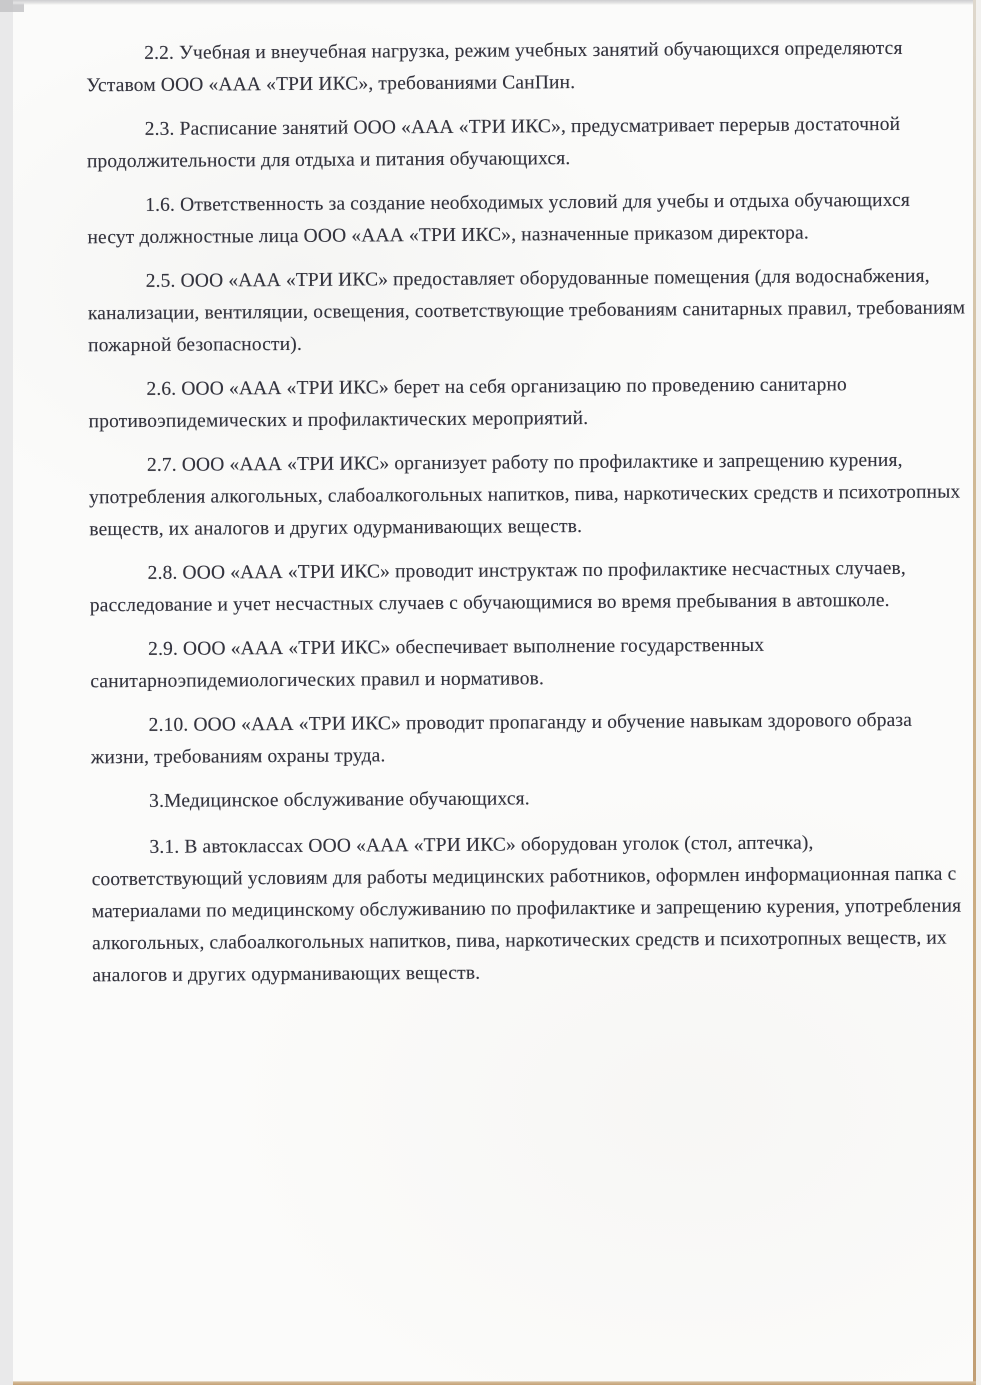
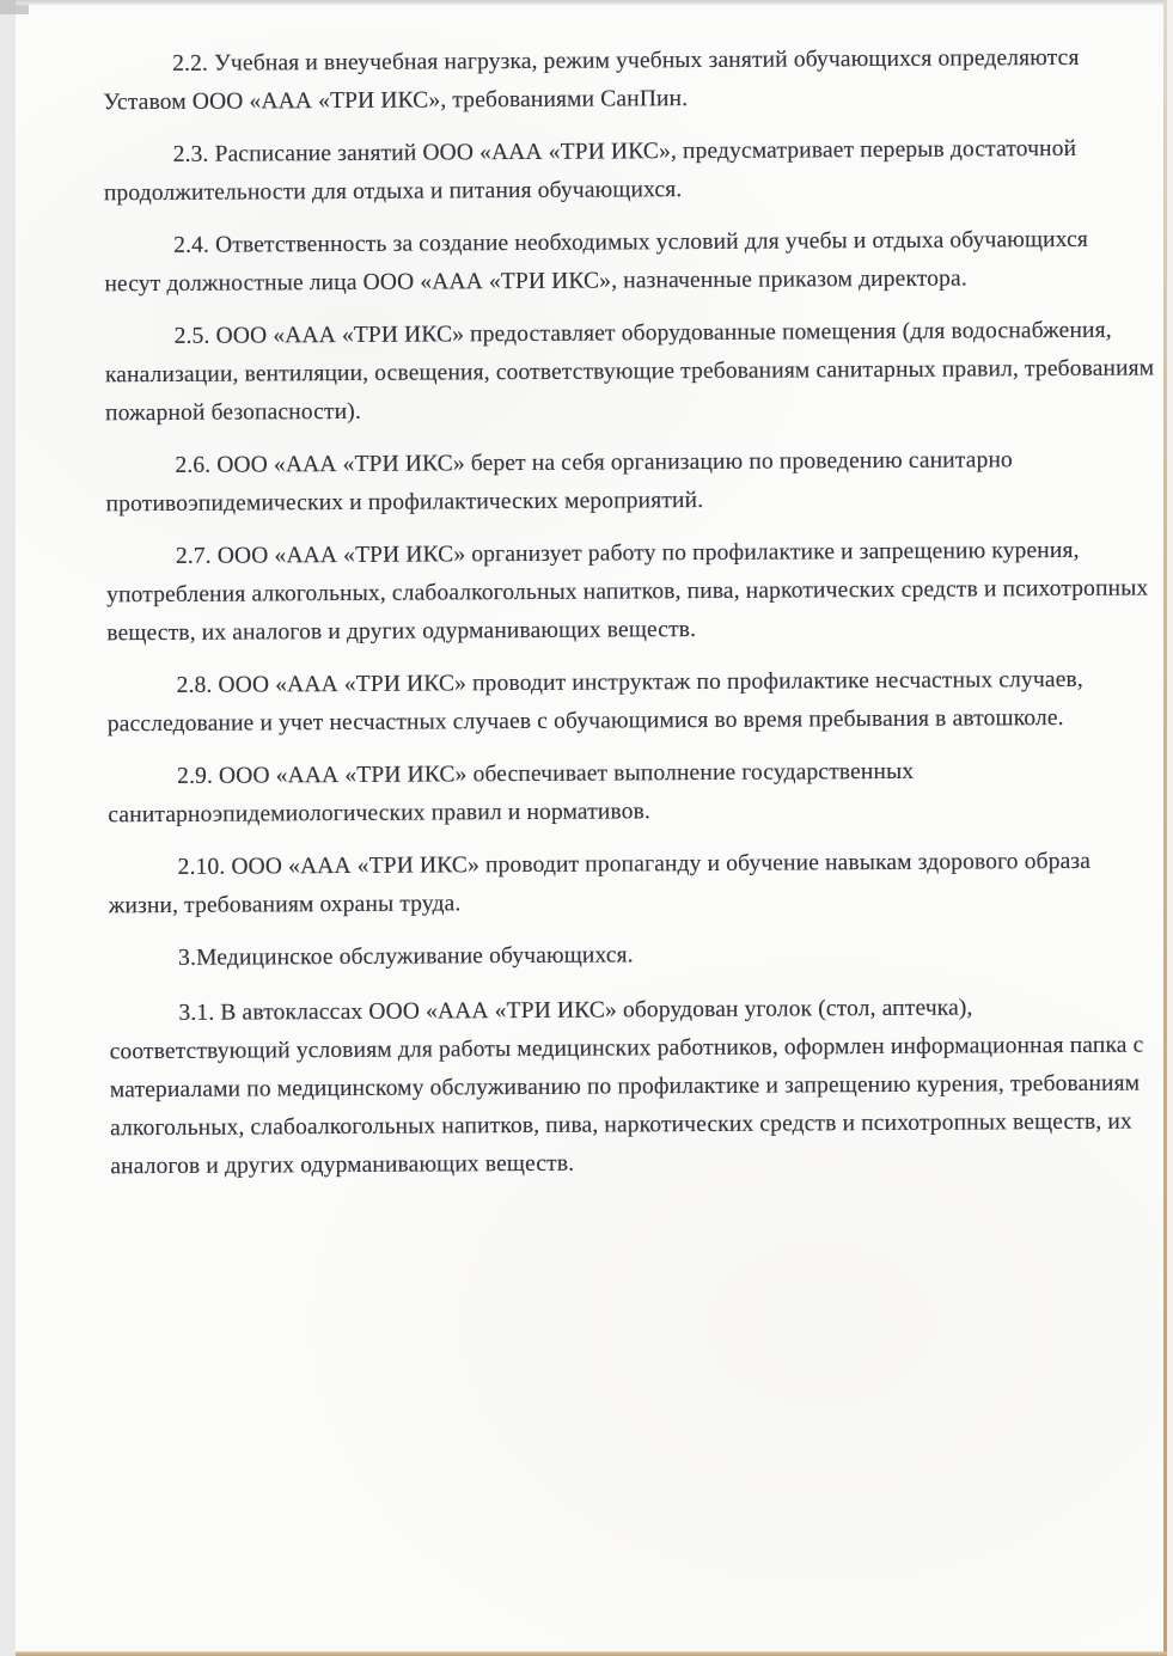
  2.2. Учебная и внеучебная нагрузка, режим учебных занятий обучающихся определяются
  Уставом ООО «ААА «ТРИ ИКС», требованиями СанПин.
  2.3. Расписание занятий ООО «ААА «ТРИ ИКС», предусматривает перерыв достаточной
  продолжительности для отдыха и питания обучающихся.
- 1.6. Ответственность за создание необходимых условий для учебы и отдыха обучающихся
+ 2.4. Ответственность за создание необходимых условий для учебы и отдыха обучающихся
  несут должностные лица ООО «ААА «ТРИ ИКС», назначенные приказом директора.
  2.5. ООО «ААА «ТРИ ИКС» предоставляет оборудованные помещения (для водоснабжения,
  канализации, вентиляции, освещения, соответствующие требованиям санитарных правил, требованиям
  пожарной безопасности).
  2.6. ООО «ААА «ТРИ ИКС» берет на себя организацию по проведению санитарно
  противоэпидемических и профилактических мероприятий.
  2.7. ООО «ААА «ТРИ ИКС» организует работу по профилактике и запрещению курения,
  употребления алкогольных, слабоалкогольных напитков, пива, наркотических средств и психотропных
  веществ, их аналогов и других одурманивающих веществ.
  2.8. ООО «ААА «ТРИ ИКС» проводит инструктаж по профилактике несчастных случаев,
  расследование и учет несчастных случаев с обучающимися во время пребывания в автошколе.
  2.9. ООО «ААА «ТРИ ИКС» обеспечивает выполнение государственных
  санитарноэпидемиологических правил и нормативов.
  2.10. ООО «ААА «ТРИ ИКС» проводит пропаганду и обучение навыкам здорового образа
  жизни, требованиям охраны труда.
  3.Медицинское обслуживание обучающихся.
  3.1. В автоклассах ООО «ААА «ТРИ ИКС» оборудован уголок (стол, аптечка),
  соответствующий условиям для работы медицинских работников, оформлен информационная папка с
- материалами по медицинскому обслуживанию по профилактике и запрещению курения, употребления
+ материалами по медицинскому обслуживанию по профилактике и запрещению курения, требованиям
  алкогольных, слабоалкогольных напитков, пива, наркотических средств и психотропных веществ, их
  аналогов и других одурманивающих веществ.
